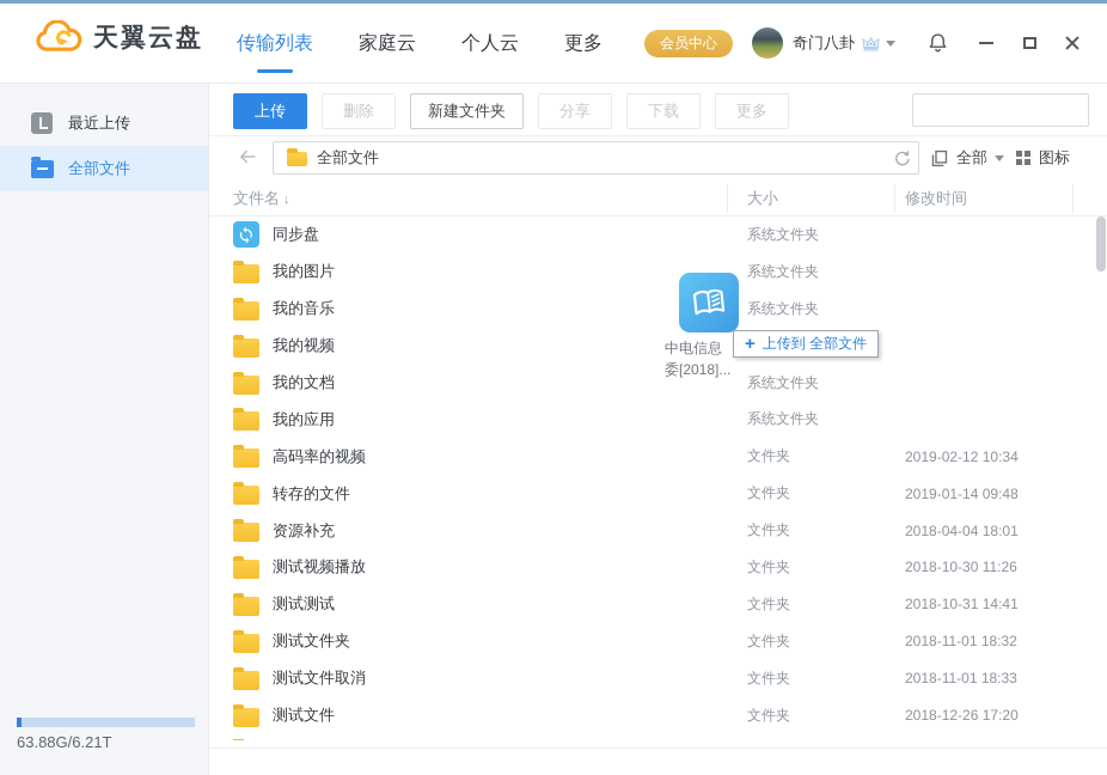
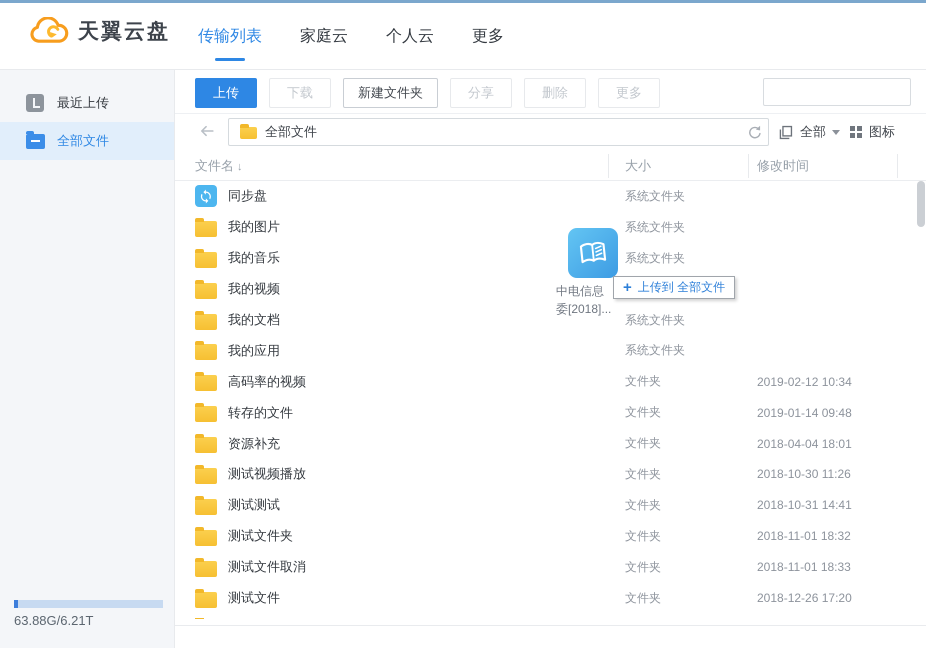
  天翼云盘
  传输列表
  家庭云
  个人云
  更多
- 会员中心
- 奇门八卦
  最近上传
  全部文件
  63.88G/6.21T
  上传
- 删除
+ 下载
  新建文件夹
  分享
- 下载
+ 删除
  更多
  全部文件
  全部
  图标
  文件名
  大小
  修改时间
  同步盘
  系统文件夹
  我的图片
  系统文件夹
  我的音乐
  系统文件夹
  我的视频
  我的文档
  系统文件夹
  我的应用
  系统文件夹
  高码率的视频
  文件夹
  2019-02-12 10:34
  转存的文件
  文件夹
  2019-01-14 09:48
  资源补充
  文件夹
  2018-04-04 18:01
  测试视频播放
  文件夹
  2018-10-30 11:26
  测试测试
  文件夹
  2018-10-31 14:41
  测试文件夹
  文件夹
  2018-11-01 18:32
  测试文件取消
  文件夹
  2018-11-01 18:33
  测试文件
  文件夹
  2018-12-26 17:20
  中电信息
  委[2018]...
  +
  上传到 全部文件
